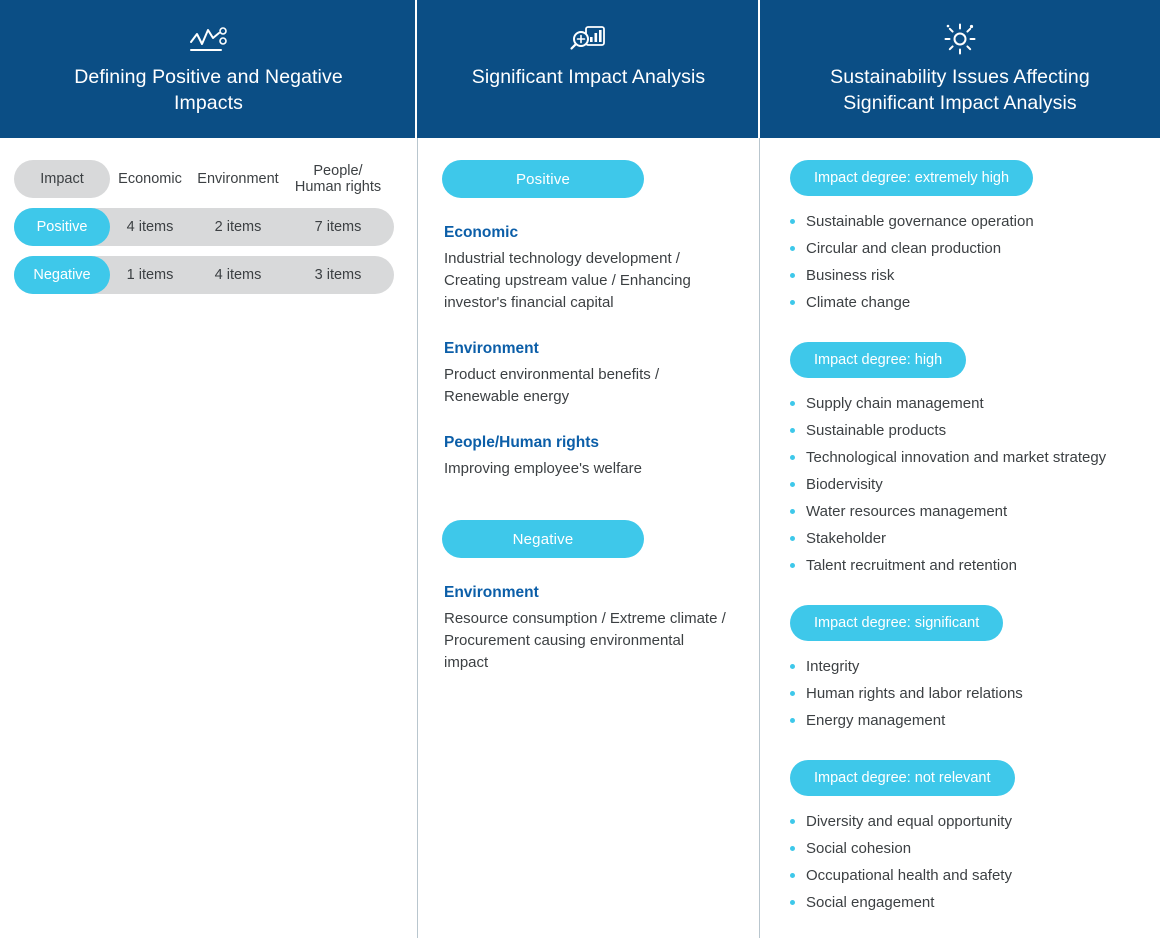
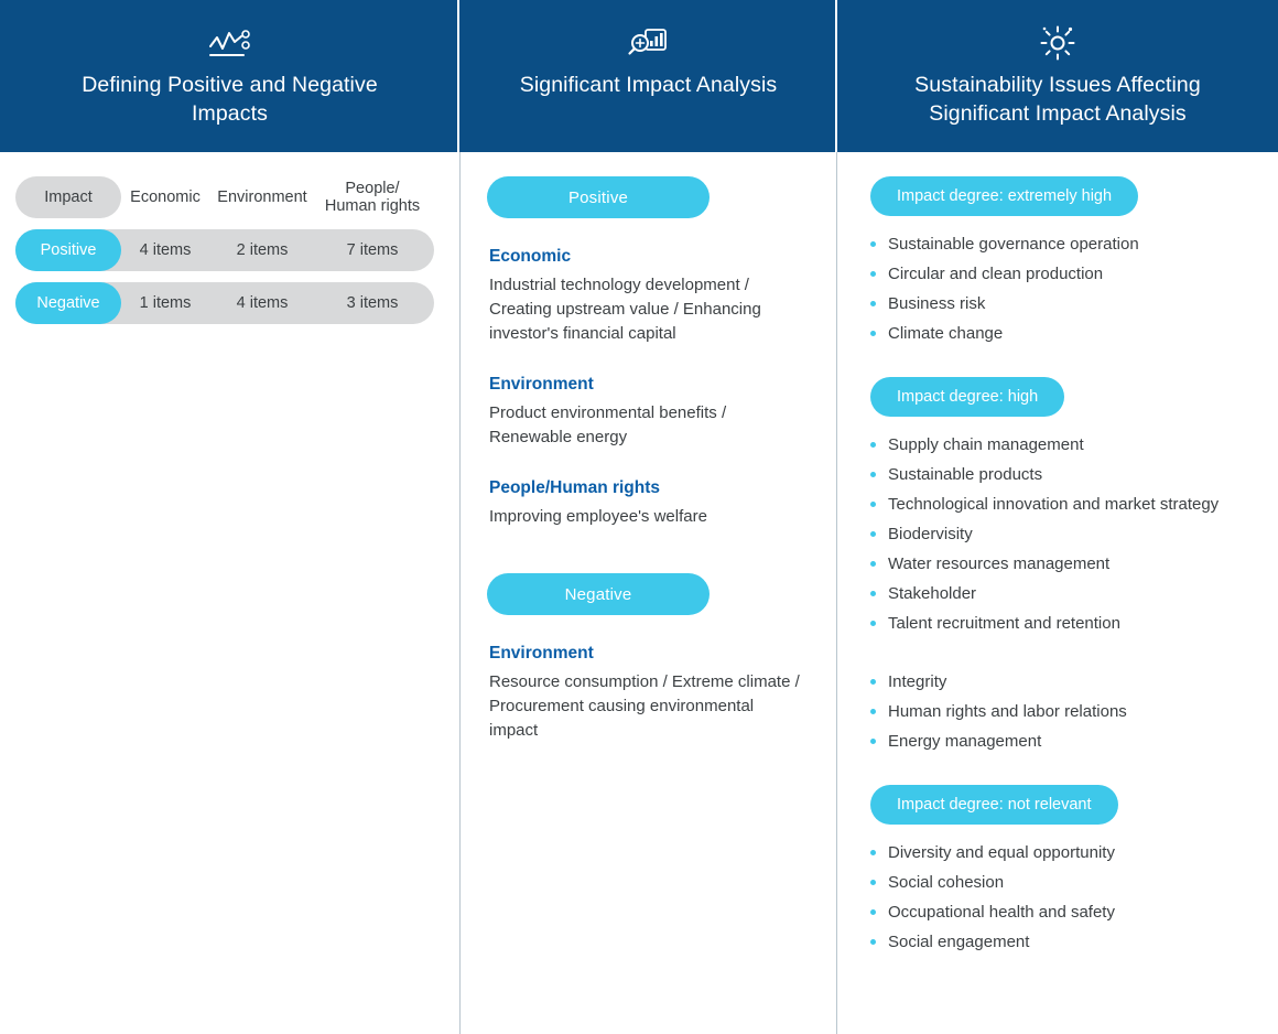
  Defining Positive and Negative Impacts
  Significant Impact Analysis
  Sustainability Issues Affecting Significant Impact Analysis
  Impact
  Economic
  Environment
  People/
  Human rights
  Positive
  4 items
  2 items
  7 items
  Negative
  1 items
  4 items
  3 items
  Positive
  Economic
  Industrial technology development / Creating upstream value / Enhancing investor's financial capital
  Environment
  Product environmental benefits / Renewable energy
  People/Human rights
  Improving employee's welfare
  Negative
  Environment
  Resource consumption / Extreme climate / Procurement causing environmental impact
  Impact degree: extremely high
  Sustainable governance operation
  Circular and clean production
  Business risk
  Climate change
  Impact degree: high
  Supply chain management
  Sustainable products
  Technological innovation and market strategy
  Biodervisity
  Water resources management
  Stakeholder
  Talent recruitment and retention
- Impact degree: significant
  Integrity
  Human rights and labor relations
  Energy management
  Impact degree: not relevant
  Diversity and equal opportunity
  Social cohesion
  Occupational health and safety
  Social engagement
